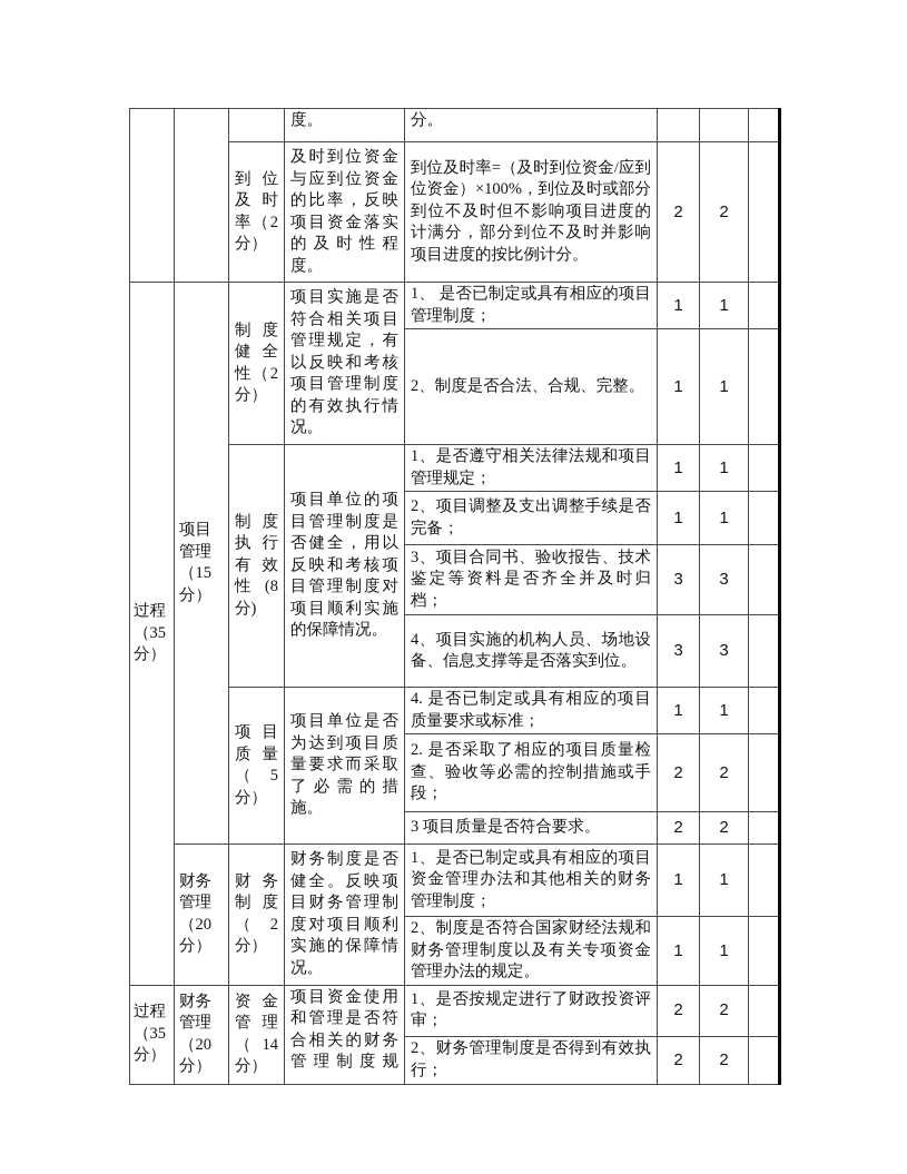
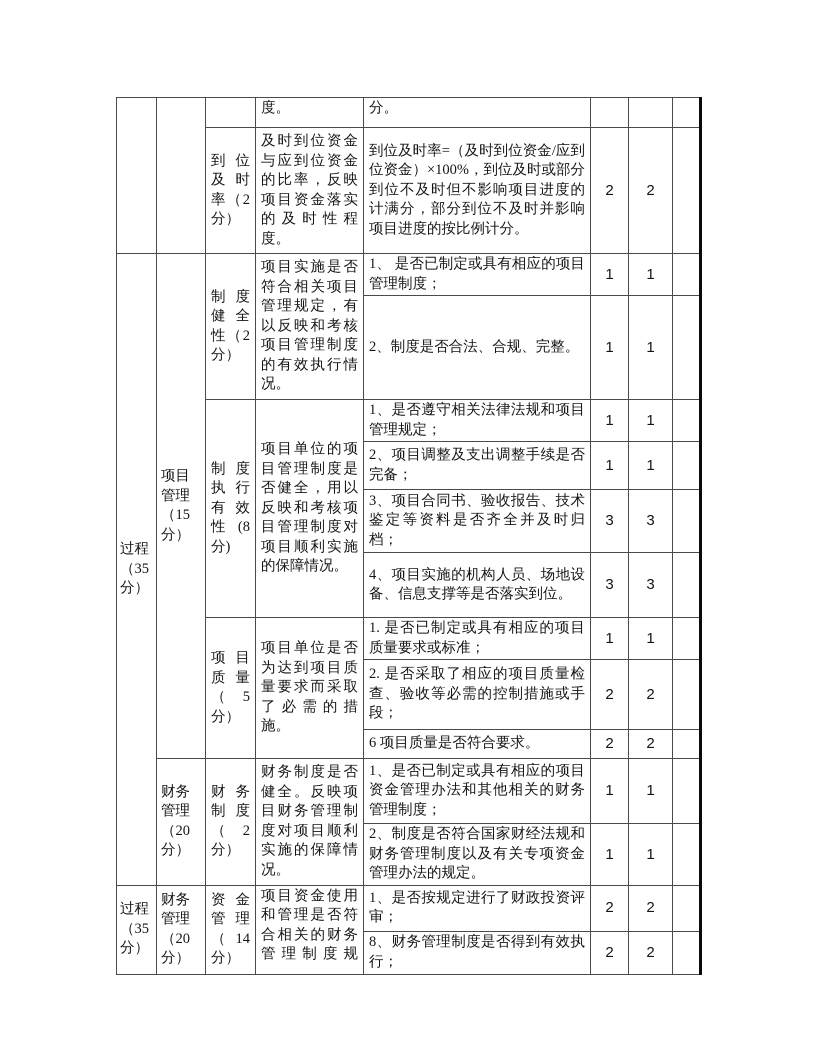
  			度。	分。
  到位及时率（2分）	及时到位资金与应到位资金的比率，反映项目资金落实的及时性程度。	到位及时率=（及时到位资金/应到位资金）×100%，到位及时或部分到位不及时但不影响项目进度的计满分，部分到位不及时并影响项目进度的按比例计分。	2	2
  过程（35分）	项目管理（15分）	制度健全性（2分）	项目实施是否符合相关项目管理规定，有以反映和考核项目管理制度的有效执行情况。	1、 是否已制定或具有相应的项目管理制度；	1	1
  2、制度是否合法、合规、完整。	1	1
  制度执行有效性(8分)	项目单位的项目管理制度是否健全，用以反映和考核项目管理制度对项目顺利实施的保障情况。	1、是否遵守相关法律法规和项目管理规定；	1	1
  2、项目调整及支出调整手续是否完备；	1	1
  3、项目合同书、验收报告、技术鉴定等资料是否齐全并及时归档；	3	3
  4、项目实施的机构人员、场地设备、信息支撑等是否落实到位。	3	3
- 项目质量（5分）	项目单位是否为达到项目质量要求而采取了必需的措施。	4. 是否已制定或具有相应的项目质量要求或标准；	1	1
+ 项目质量（5分）	项目单位是否为达到项目质量要求而采取了必需的措施。	1. 是否已制定或具有相应的项目质量要求或标准；	1	1
  2. 是否采取了相应的项目质量检查、验收等必需的控制措施或手段；	2	2
- 3 项目质量是否符合要求。	2	2
+ 6 项目质量是否符合要求。	2	2
  财务管理（20分）	财务制度（2分）	财务制度是否健全。反映项目财务管理制度对项目顺利实施的保障情况。	1、是否已制定或具有相应的项目资金管理办法和其他相关的财务管理制度；	1	1
  2、制度是否符合国家财经法规和财务管理制度以及有关专项资金管理办法的规定。	1	1
  过程（35分）	财务管理（20分）	资金管理（14分）	项目资金使用和管理是否符合相关的财务管理制度规	1、是否按规定进行了财政投资评审；	2	2
- 2、财务管理制度是否得到有效执行；	2	2
+ 8、财务管理制度是否得到有效执行；	2	2
